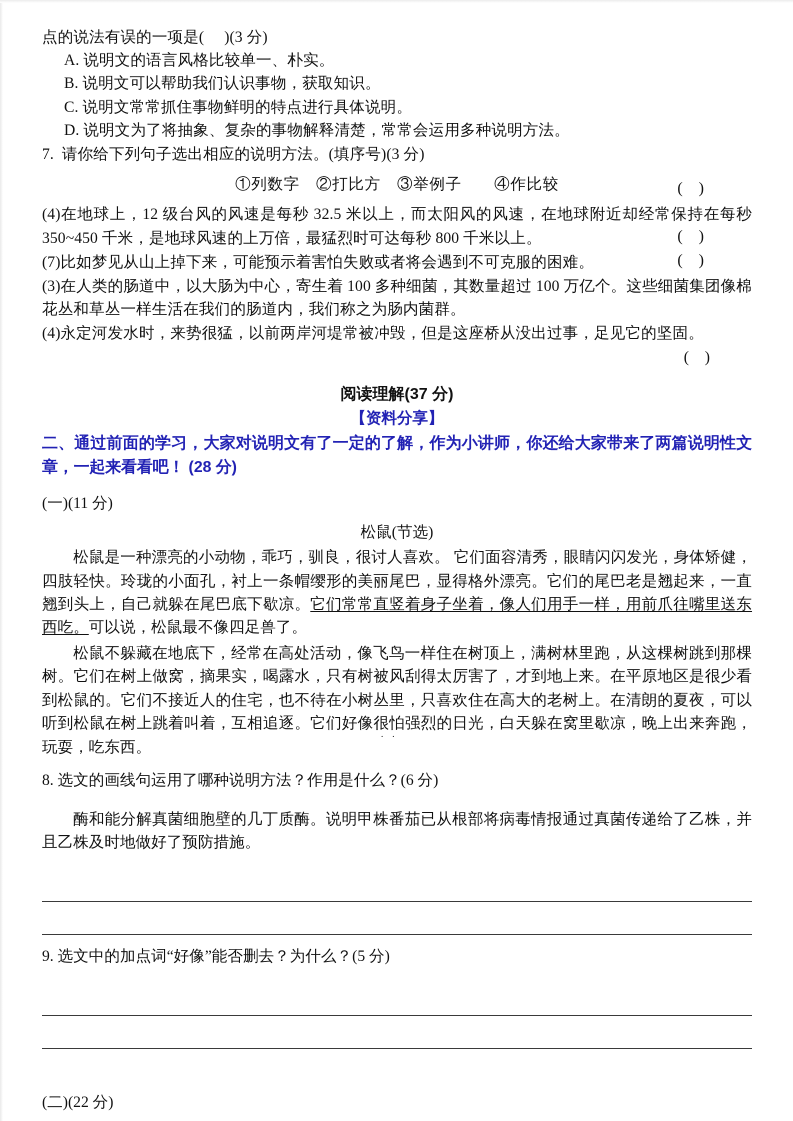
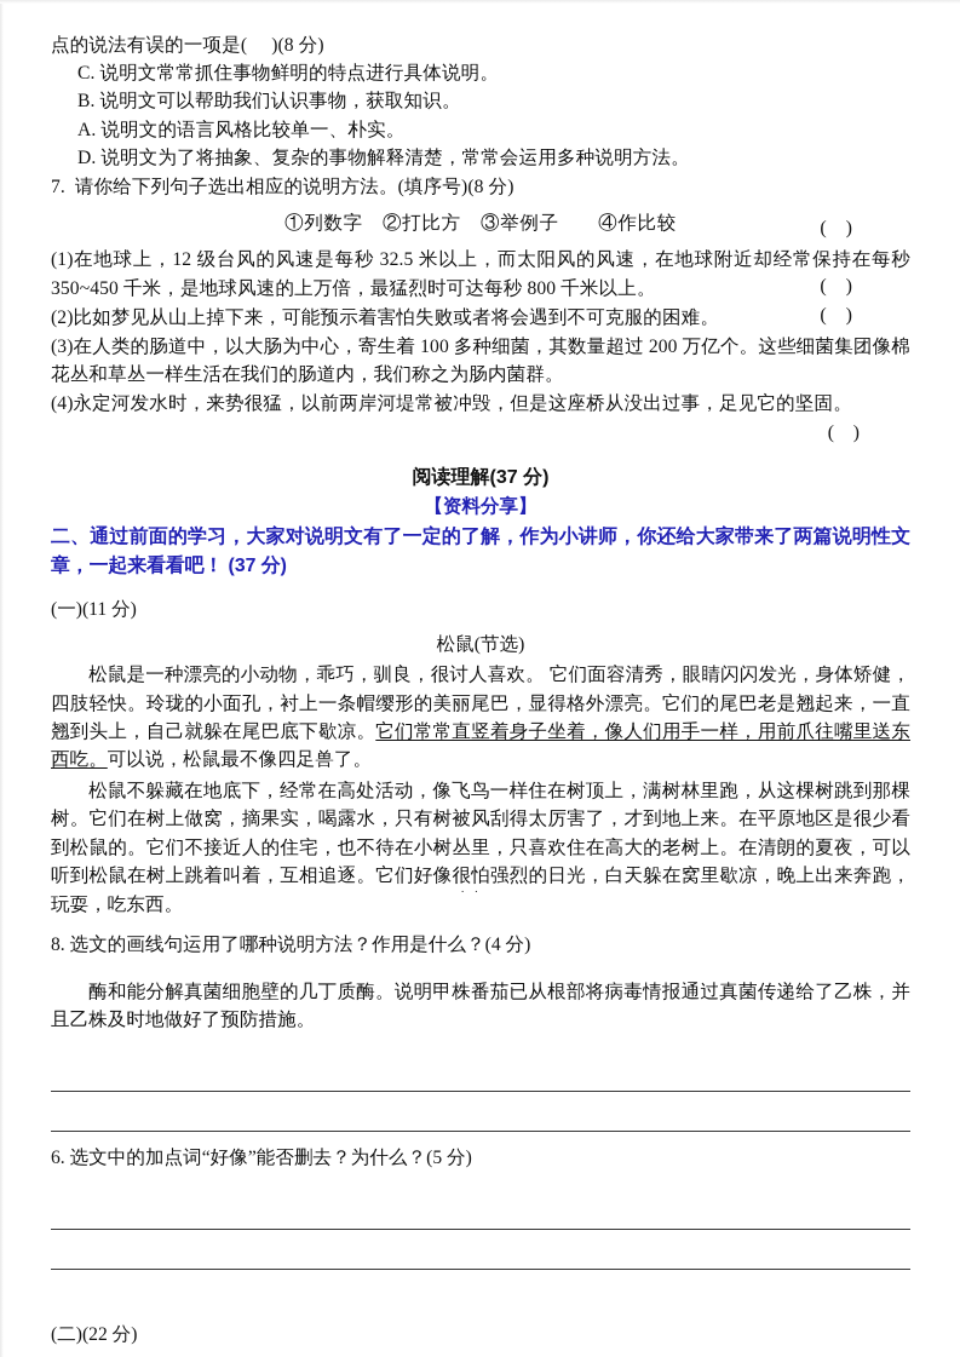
- 点的说法有误的一项是( )(3 分)
+ 点的说法有误的一项是( )(8 分)
- A. 说明文的语言风格比较单一、朴实。
+ C. 说明文常常抓住事物鲜明的特点进行具体说明。
  B. 说明文可以帮助我们认识事物，获取知识。
- C. 说明文常常抓住事物鲜明的特点进行具体说明。
+ A. 说明文的语言风格比较单一、朴实。
  D. 说明文为了将抽象、复杂的事物解释清楚，常常会运用多种说明方法。
- 7. 请你给下列句子选出相应的说明方法。(填序号)(3 分)
+ 7. 请你给下列句子选出相应的说明方法。(填序号)(8 分)
  ①列数字 ②打比方 ③举例子 ④作比较
- (4)在地球上，12 级台风的风速是每秒 32.5 米以上，而太阳风的风速，在地球附近却经常保持在每秒 350~450 千米，是地球风速的上万倍，最猛烈时可达每秒 800 千米以上。
+ (1)在地球上，12 级台风的风速是每秒 32.5 米以上，而太阳风的风速，在地球附近却经常保持在每秒 350~450 千米，是地球风速的上万倍，最猛烈时可达每秒 800 千米以上。
  ( )
- (7)比如梦见从山上掉下来，可能预示着害怕失败或者将会遇到不可克服的困难。
+ (2)比如梦见从山上掉下来，可能预示着害怕失败或者将会遇到不可克服的困难。
  ( )
- (3)在人类的肠道中，以大肠为中心，寄生着 100 多种细菌，其数量超过 100 万亿个。这些细菌集团像棉花丛和草丛一样生活在我们的肠道内，我们称之为肠内菌群。
+ (3)在人类的肠道中，以大肠为中心，寄生着 100 多种细菌，其数量超过 200 万亿个。这些细菌集团像棉花丛和草丛一样生活在我们的肠道内，我们称之为肠内菌群。
  ( )
  (4)永定河发水时，来势很猛，以前两岸河堤常被冲毁，但是这座桥从没出过事，足见它的坚固。
  ( )
  阅读理解(37 分)
  【资料分享】
- 二、通过前面的学习，大家对说明文有了一定的了解，作为小讲师，你还给大家带来了两篇说明性文章，一起来看看吧！ (28 分)
+ 二、通过前面的学习，大家对说明文有了一定的了解，作为小讲师，你还给大家带来了两篇说明性文章，一起来看看吧！ (37 分)
  (一)(11 分)
  松鼠(节选)
  松鼠是一种漂亮的小动物，乖巧，驯良，很讨人喜欢。 它们面容清秀，眼睛闪闪发光，身体矫健，四肢轻快。玲珑的小面孔，衬上一条帽缨形的美丽尾巴，显得格外漂亮。它们的尾巴老是翘起来，一直翘到头上，自己就躲在尾巴底下歇凉。它们常常直竖着身子坐着，像人们用手一样，用前爪往嘴里送东西吃。可以说，松鼠最不像四足兽了。
  松鼠不躲藏在地底下，经常在高处活动，像飞鸟一样住在树顶上，满树林里跑，从这棵树跳到那棵树。它们在树上做窝，摘果实，喝露水，只有树被风刮得太厉害了，才到地上来。在平原地区是很少看到松鼠的。它们不接近人的住宅，也不待在小树丛里，只喜欢住在高大的老树上。在清朗的夏夜，可以听到松鼠在树上跳着叫着，互相追逐。它们好像
  ..
  很怕强烈的日光，白天躲在窝里歇凉，晚上出来奔跑，玩耍，吃东西。
- 8. 选文的画线句运用了哪种说明方法？作用是什么？(6 分)
+ 8. 选文的画线句运用了哪种说明方法？作用是什么？(4 分)
  酶和能分解真菌细胞壁的几丁质酶。说明甲株番茄已从根部将病毒情报通过真菌传递给了乙株，并且乙株及时地做好了预防措施。
- 9. 选文中的加点词“好像”能否删去？为什么？(5 分)
+ 6. 选文中的加点词“好像”能否删去？为什么？(5 分)
  (二)(22 分)
